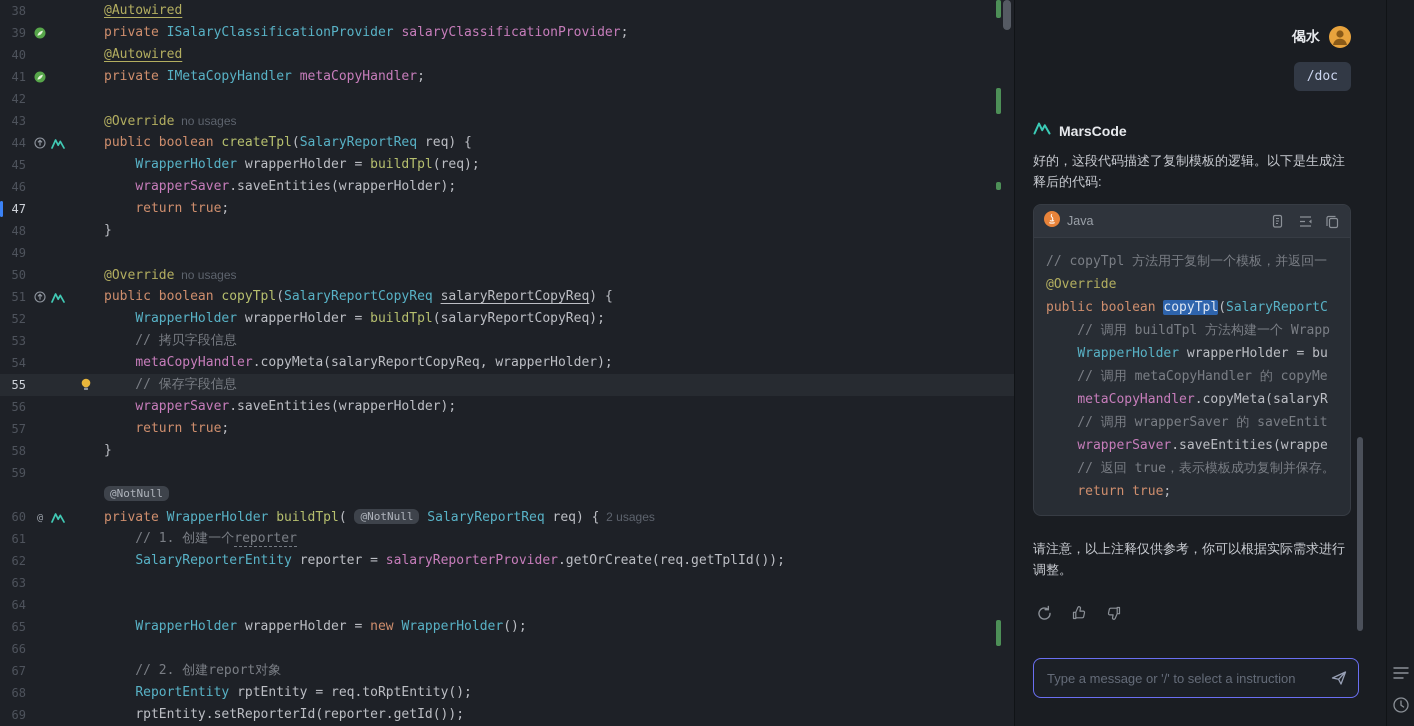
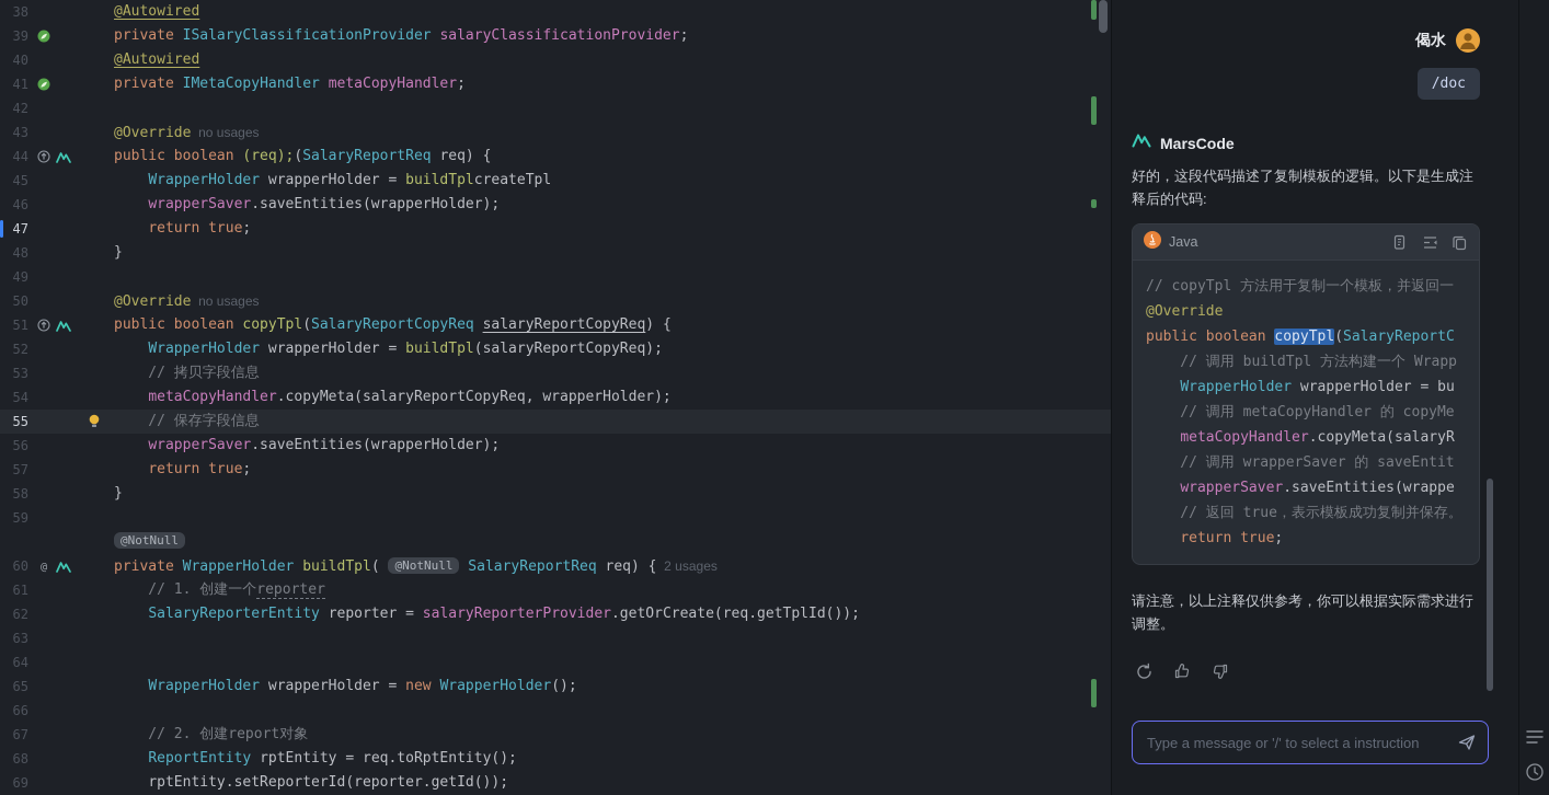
  38
  @Autowired
  39
  private ISalaryClassificationProvider salaryClassificationProvider;
  40
  @Autowired
  41
  private IMetaCopyHandler metaCopyHandler;
  42
  43
  @Override no usages
  44
- public boolean createTpl(SalaryReportReq req) {
+ public boolean (req);(SalaryReportReq req) {
  45
- WrapperHolder wrapperHolder = buildTpl(req);
+ WrapperHolder wrapperHolder = buildTplcreateTpl
  46
  wrapperSaver.saveEntities(wrapperHolder);
  47
  return true;
  48
  }
  49
  50
  @Override no usages
  51
  public boolean copyTpl(SalaryReportCopyReq salaryReportCopyReq) {
  52
  WrapperHolder wrapperHolder = buildTpl(salaryReportCopyReq);
  53
  // 拷贝字段信息
  54
  metaCopyHandler.copyMeta(salaryReportCopyReq, wrapperHolder);
  55
  // 保存字段信息
  56
  wrapperSaver.saveEntities(wrapperHolder);
  57
  return true;
  58
  }
  59
  @NotNull
  60
  @
  private WrapperHolder buildTpl( @NotNull SalaryReportReq req) { 2 usages
  61
  // 1. 创建一个reporter
  62
  SalaryReporterEntity reporter = salaryReporterProvider.getOrCreate(req.getTplId());
  63
  64
  65
  WrapperHolder wrapperHolder = new WrapperHolder();
  66
  67
  // 2. 创建report对象
  68
  ReportEntity rptEntity = req.toRptEntity();
  69
  rptEntity.setReporterId(reporter.getId());
  偈水
  /doc
  MarsCode
  好的，这段代码描述了复制模板的逻辑。以下是生成注释后的代码:
  Java
  // copyTpl 方法用于复制一个模板，并返回一
  @Override
  public boolean copyTpl(SalaryReportC
  // 调用 buildTpl 方法构建一个 Wrapp
  WrapperHolder wrapperHolder = bu
  // 调用 metaCopyHandler 的 copyMe
  metaCopyHandler.copyMeta(salaryR
  // 调用 wrapperSaver 的 saveEntit
  wrapperSaver.saveEntities(wrappe
  // 返回 true，表示模板成功复制并保存。
  return true;
  请注意，以上注释仅供参考，你可以根据实际需求进行调整。
  Type a message or '/' to select a instruction
